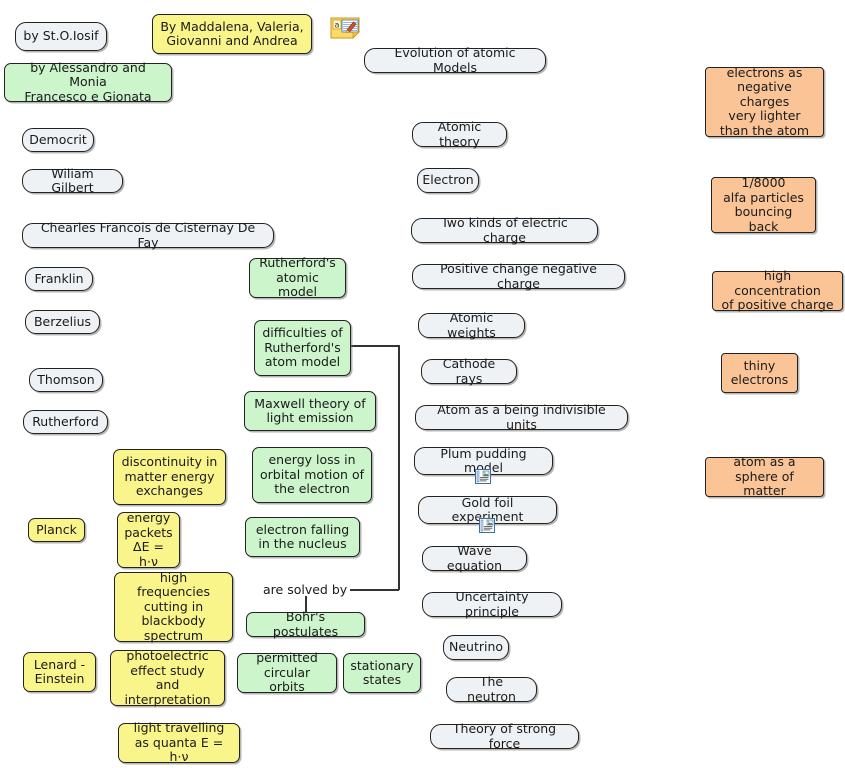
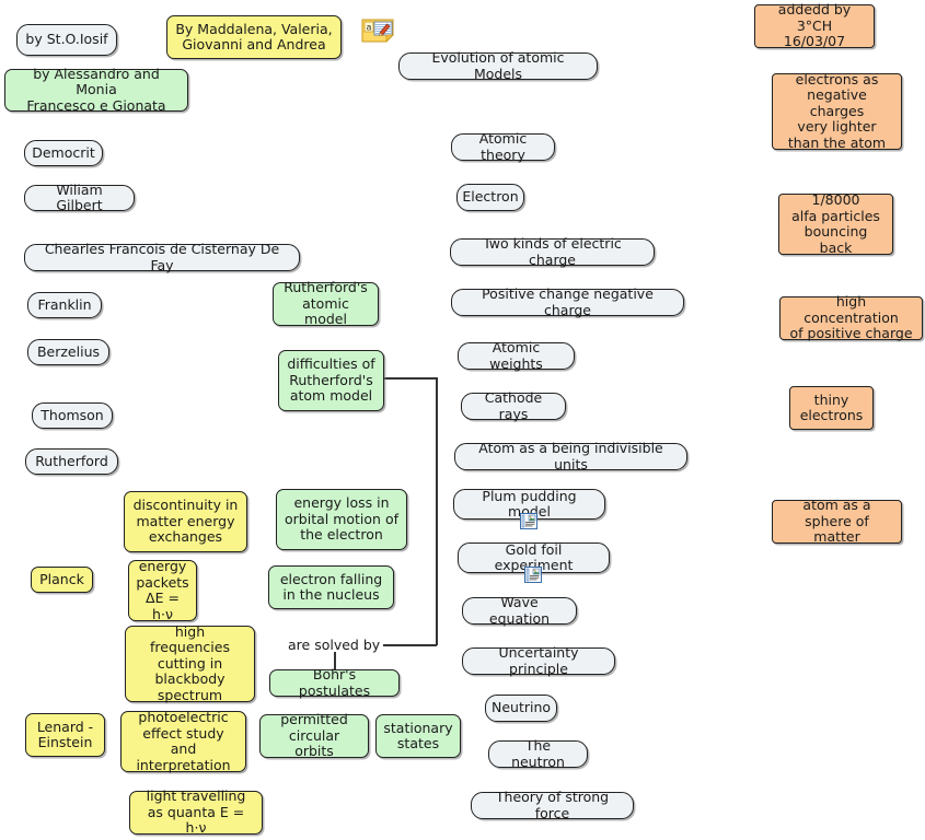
  by St.O.Iosif
  By Maddalena, Valeria,
  Giovanni and Andrea
  by Alessandro and Monia
  Francesco e Gionata
  Evolution of atomic Models
  Democrit
  Wiliam Gilbert
  Chearles Francois de Cisternay De Fay
  Franklin
  Berzelius
  Thomson
  Rutherford
  Planck
  Lenard -
  Einstein
  discontinuity in
  matter energy
  exchanges
  energy
  packets
  ΔE = h·ν
  high frequencies
  cutting in
  blackbody
  spectrum
  photoelectric
  effect study and
  interpretation
  light travelling
  as quanta E = h·ν
  Rutherford's
  atomic model
  difficulties of
  Rutherford's
  atom model
- Maxwell theory of
- light emission
  energy loss in
  orbital motion of
  the electron
  electron falling
  in the nucleus
  Bohr's postulates
  permitted
  circular orbits
  stationary
  states
  Atomic theory
  Electron
  Two kinds of electric charge
  Positive change negative charge
  Atomic weights
  Cathode rays
  Atom as a being indivisible units
  Plum pudding model
  Gold foil experiment
  Wave equation
  Uncertainty principle
  Neutrino
  The neutron
  Theory of strong force
+ addedd by 3°CH
+ 16/03/07
  electrons as
  negative charges
  very lighter
  than the atom
  1/8000
  alfa particles
  bouncing back
  high concentration
  of positive charge
  thiny
  electrons
  atom as a
  sphere of matter
  are solved by
  a
